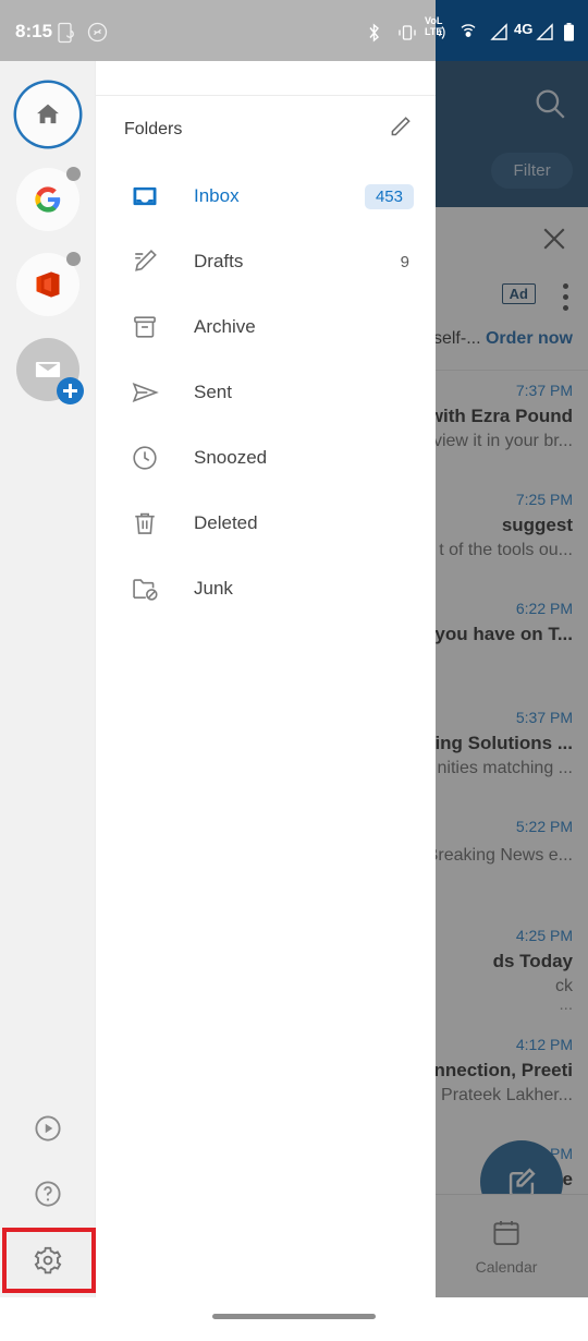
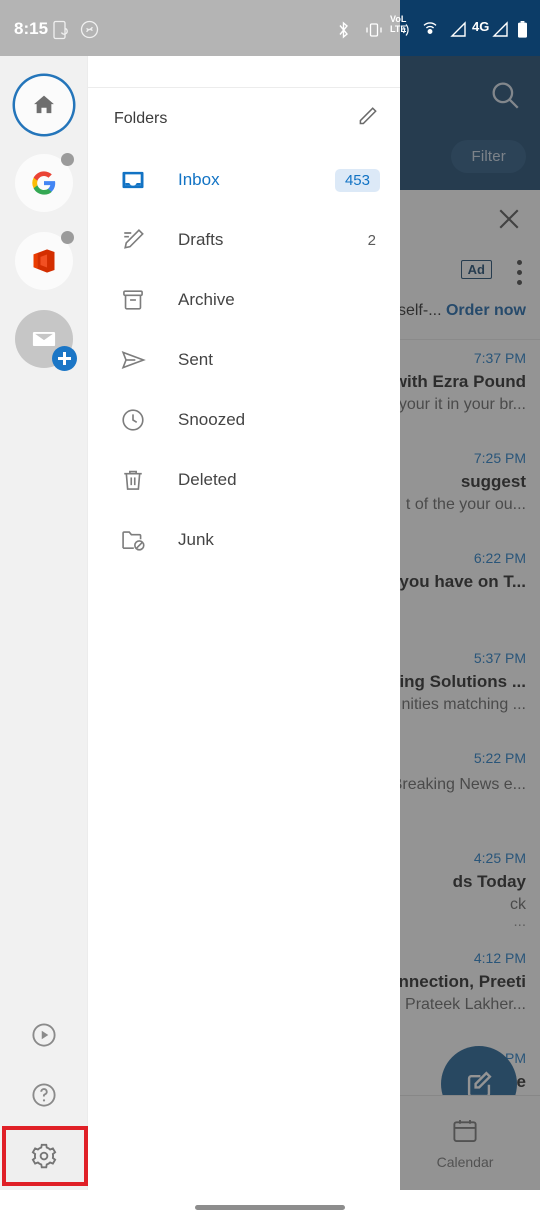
  Filter
  Ad
  self-... Order now
  7:37 PM
  with Ezra Pound
- view it in your br...
+ your it in your br...
  7:25 PM
  suggest
- t of the tools ou...
+ t of the your ou...
  6:22 PM
  you have on T...
  5:37 PM
  ing Solutions ...
  nities matching ...
  5:22 PM
  reaking News e...
  4:25 PM
  ds Today
  ck
  ...
  4:12 PM
  nnection, Preeti
  Prateek Lakher...
  Calendar
  Folders
  Inbox
  453
  Drafts
- 9
+ 2
  Archive
  Sent
  Snoozed
  Deleted
  Junk
  8:15
  VoL
  LTE
  4G
